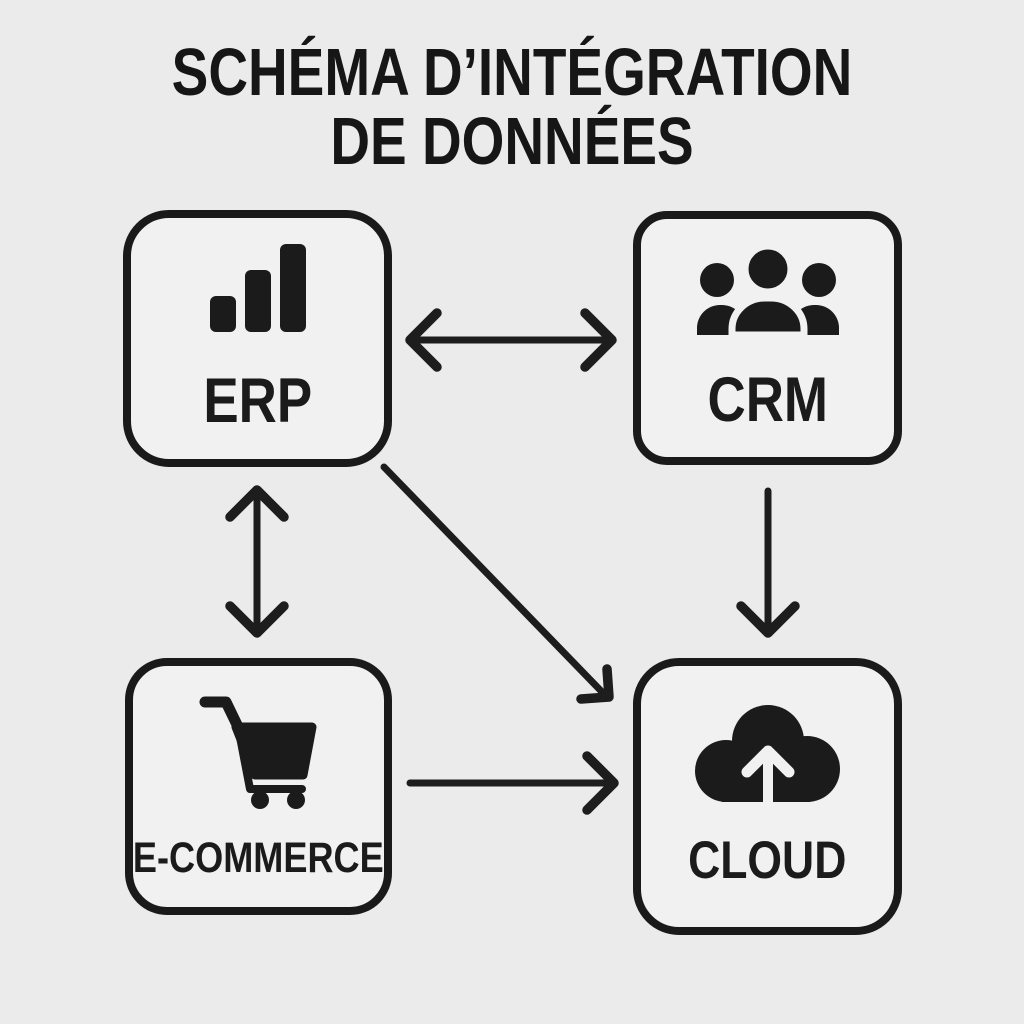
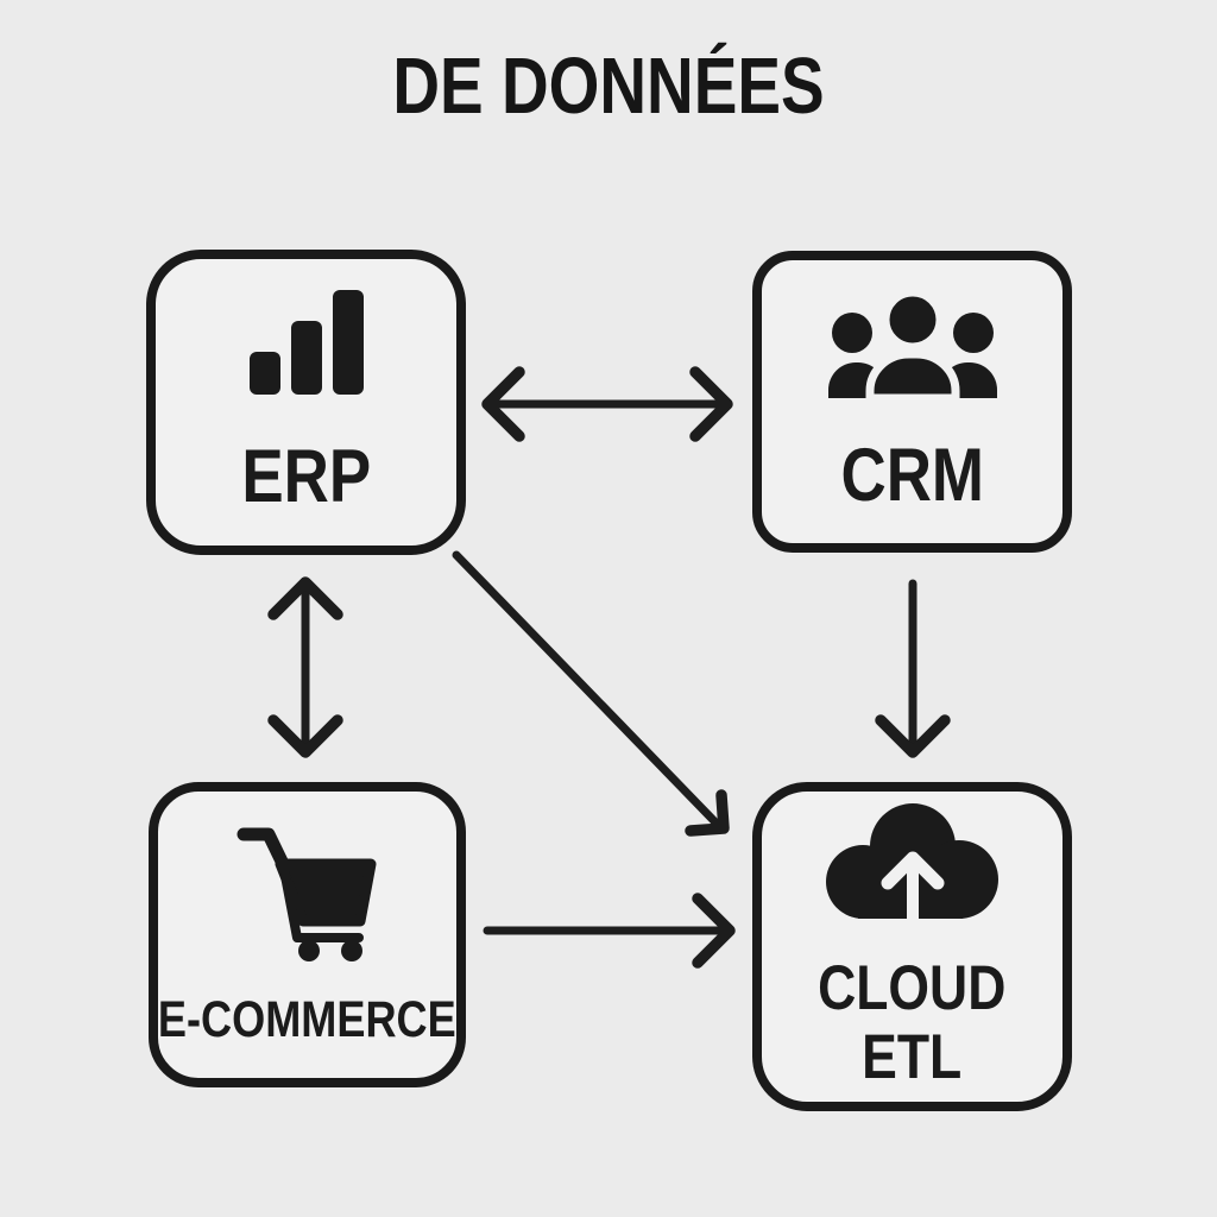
- SCHÉMA D’INTÉGRATION
  DE DONNÉES
  ERP
  CRM
  E-COMMERCE
  CLOUD
+ ETL
